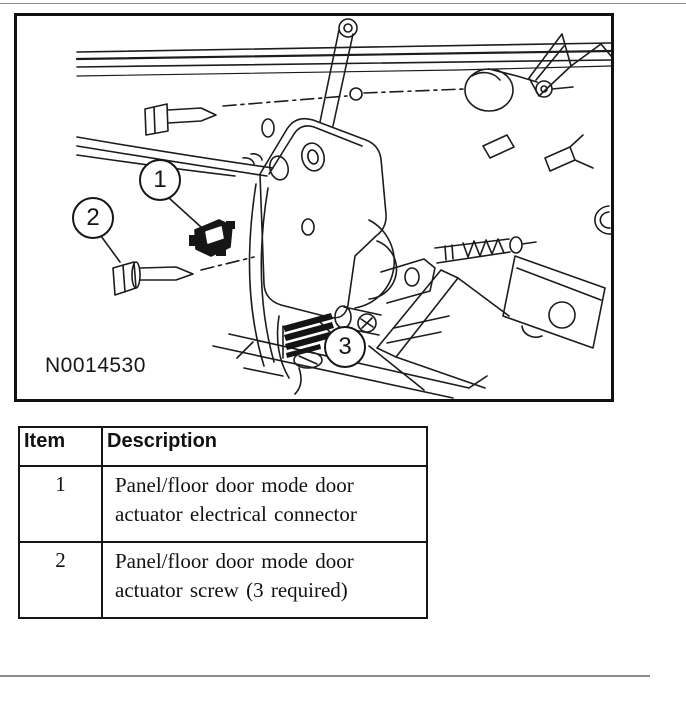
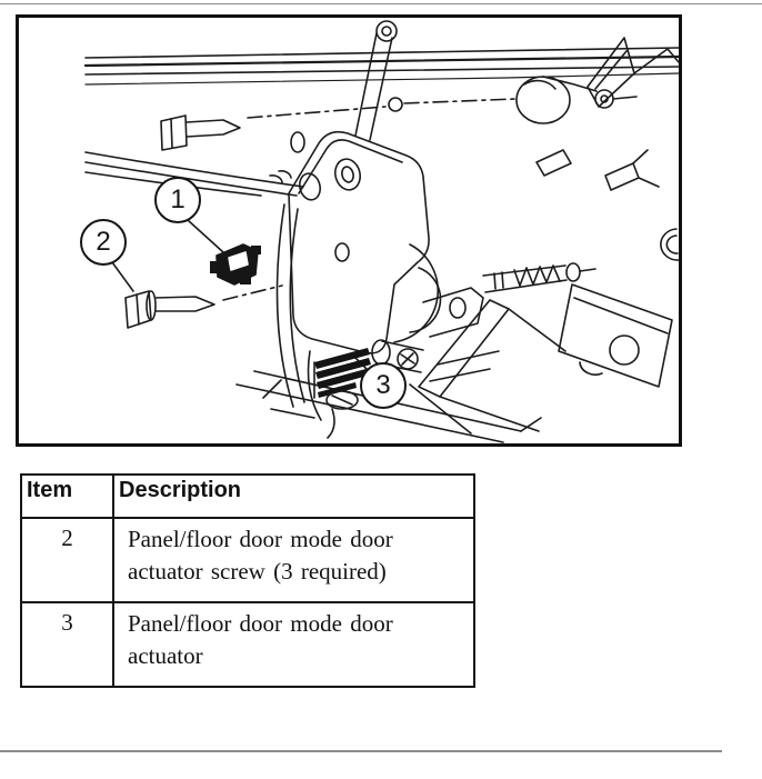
  1
  2
  3
- N0014530
  Item	Description
- 1	Panel/floor door mode door actuator electrical connector
  2	Panel/floor door mode door actuator screw (3 required)
+ 3	Panel/floor door mode door actuator
